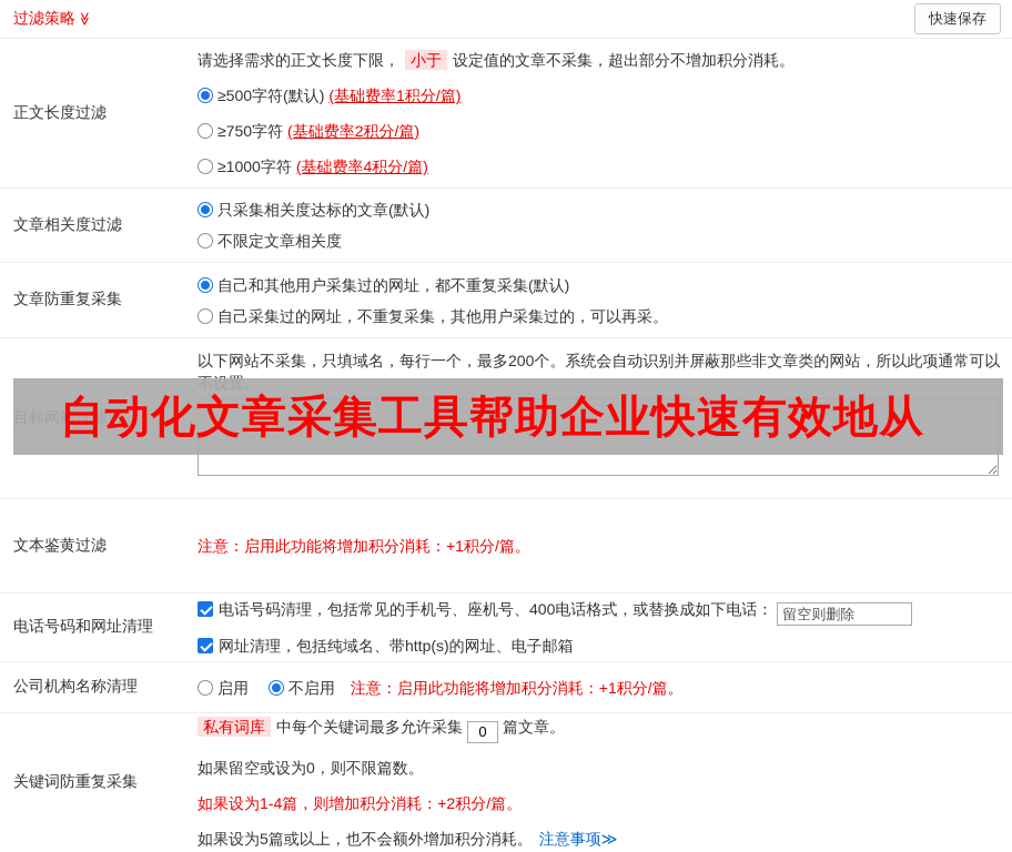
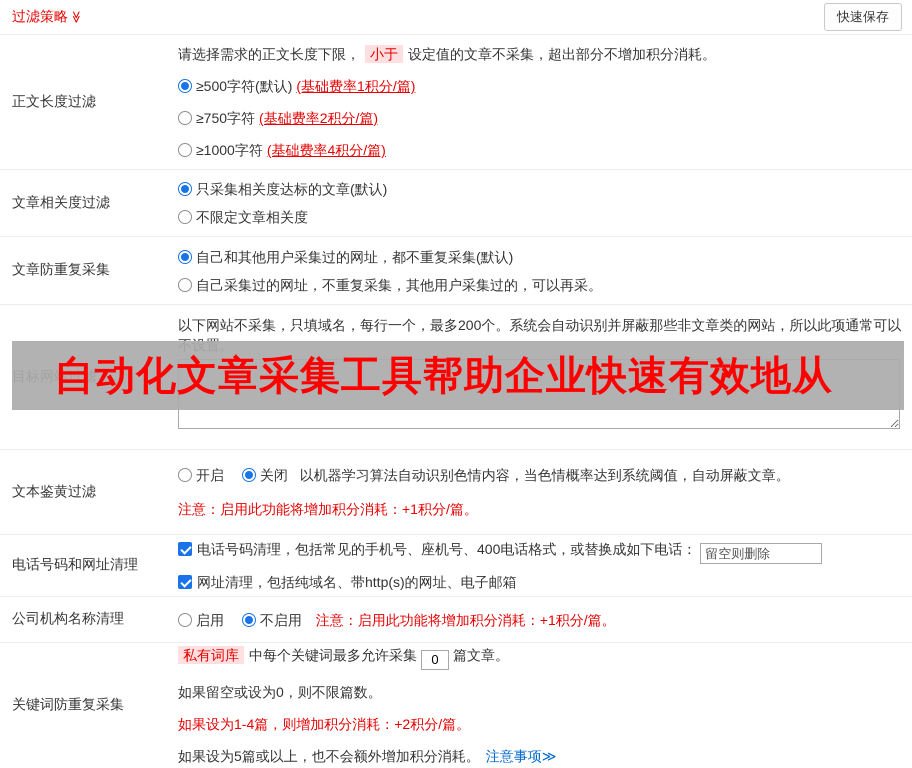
  快速保存
  正文长度过滤
  请选择需求的正文长度下限， 小于 设定值的文章不采集，超出部分不增加积分消耗。
  ≥500字符(默认) (基础费率1积分/篇)
  ≥750字符 (基础费率2积分/篇)
  ≥1000字符 (基础费率4积分/篇)
  文章相关度过滤
  只采集相关度达标的文章(默认)
  不限定文章相关度
  文章防重复采集
  自己和其他用户采集过的网址，都不重复采集(默认)
  自己采集过的网址，不重复采集，其他用户采集过的，可以再采。
  以下网站不采集，只填域名，每行一个，最多200个。系统会自动识别并屏蔽那些非文章类的网站，所以此项通常可以
  文本鉴黄过滤
+ 开启 关闭 以机器学习算法自动识别色情内容，当色情概率达到系统阈值，自动屏蔽文章。
  注意：启用此功能将增加积分消耗：+1积分/篇。
  电话号码和网址清理
  电话号码清理，包括常见的手机号、座机号、400电话格式，或替换成如下电话： 留空则删除
  网址清理，包括纯域名、带http(s)的网址、电子邮箱
  公司机构名称清理
  启用 不启用 注意：启用此功能将增加积分消耗：+1积分/篇。
  关键词防重复采集
  私有词库 中每个关键词最多允许采集 0 篇文章。
  如果留空或设为0，则不限篇数。
  如果设为1-4篇，则增加积分消耗：+2积分/篇。
  如果设为5篇或以上，也不会额外增加积分消耗。 注意事项≫
  自动化文章采集工具帮助企业快速有效地从
